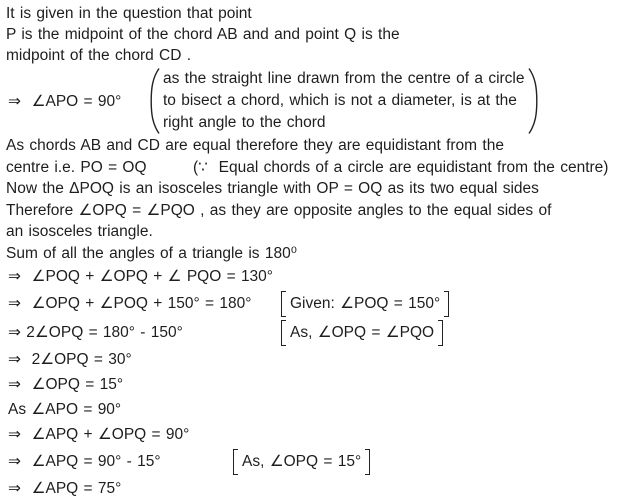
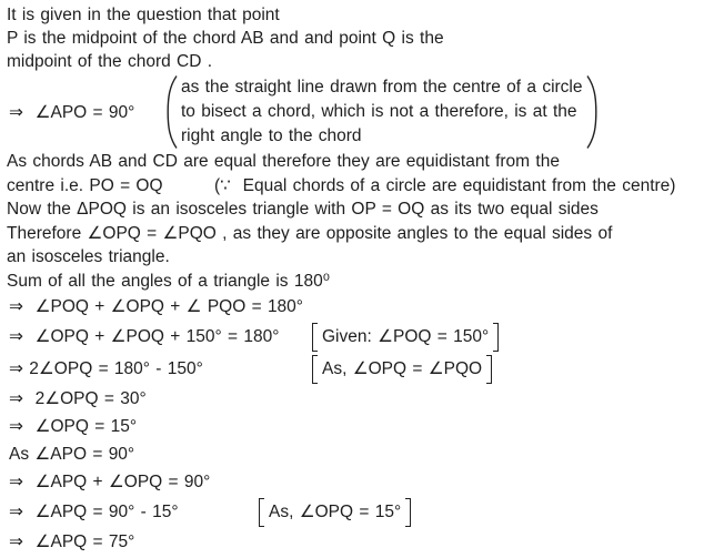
  It is given in the question that point
  P is the midpoint of the chord AB and and point Q is the
  midpoint of the chord CD .
  ⇒ ∠APO = 90°
  as the straight line drawn from the centre of a circle
- to bisect a chord, which is not a diameter, is at the
+ to bisect a chord, which is not a therefore, is at the
  right angle to the chord
  As chords AB and CD are equal therefore they are equidistant from the
  centre i.e. PO = OQ
  (∵ Equal chords of a circle are equidistant from the centre)
  Now the ΔPOQ is an isosceles triangle with OP = OQ as its two equal sides
  Therefore ∠OPQ = ∠PQO , as they are opposite angles to the equal sides of
  an isosceles triangle.
  Sum of all the angles of a triangle is 180⁰
- ⇒ ∠POQ + ∠OPQ + ∠ PQO = 130°
+ ⇒ ∠POQ + ∠OPQ + ∠ PQO = 180°
  ⇒ ∠OPQ + ∠POQ + 150° = 180°
  Given: ∠POQ = 150°
  ⇒ 2∠OPQ = 180° - 150°
  As, ∠OPQ = ∠PQO
  ⇒ 2∠OPQ = 30°
  ⇒ ∠OPQ = 15°
  As ∠APO = 90°
  ⇒ ∠APQ + ∠OPQ = 90°
  ⇒ ∠APQ = 90° - 15°
  As, ∠OPQ = 15°
  ⇒ ∠APQ = 75°
